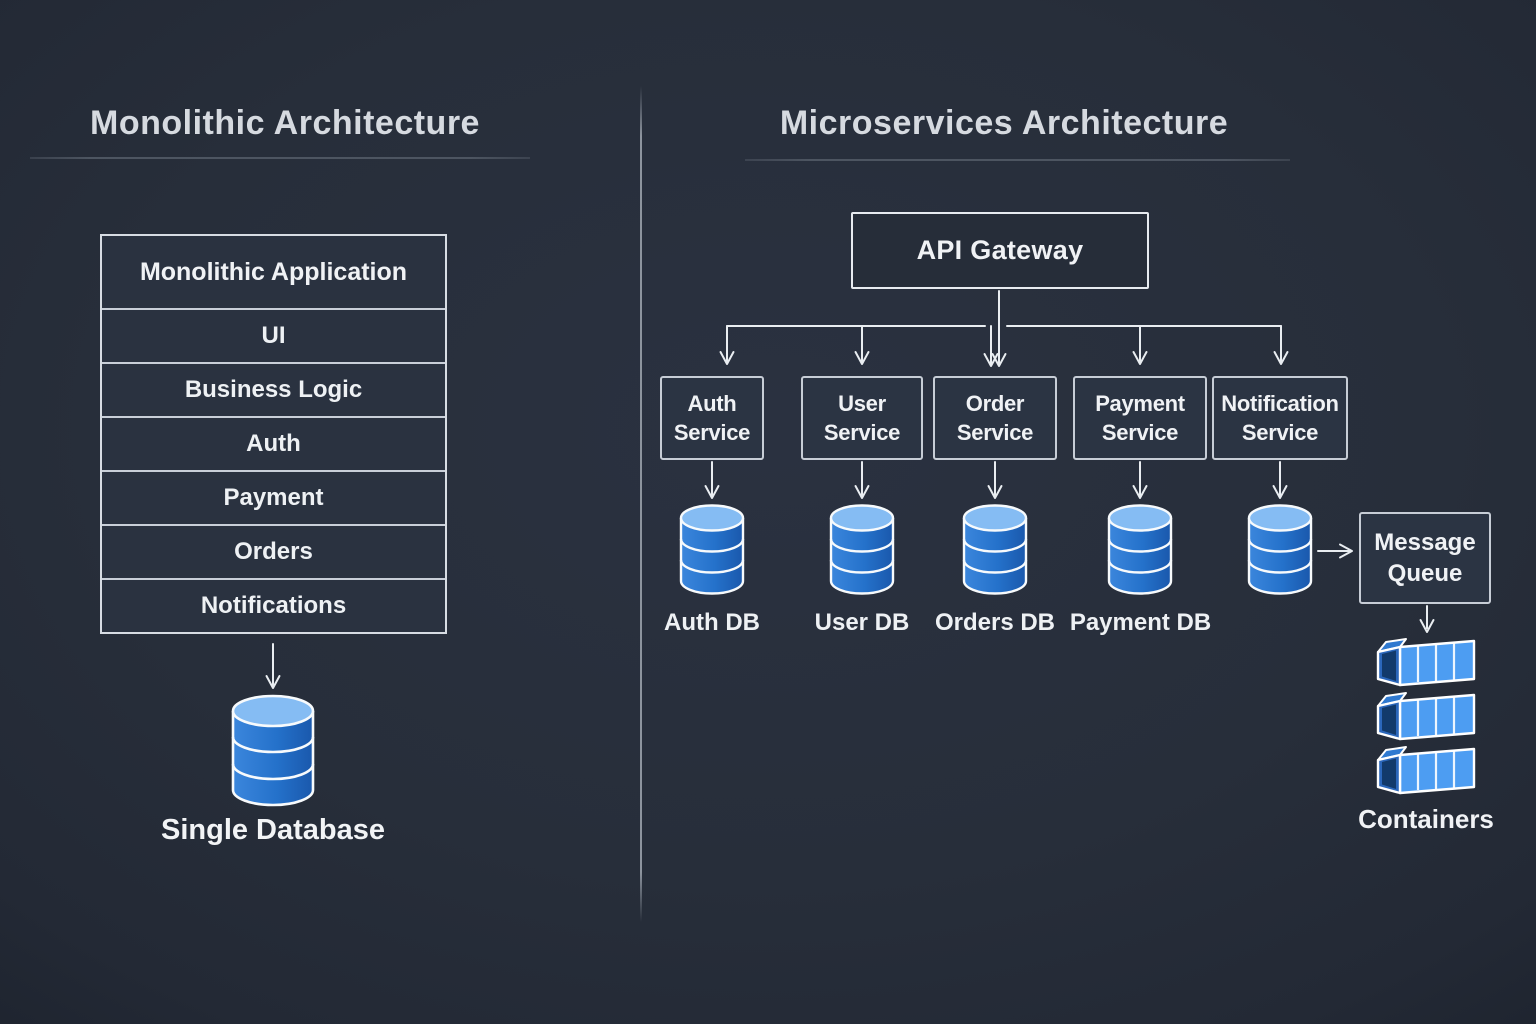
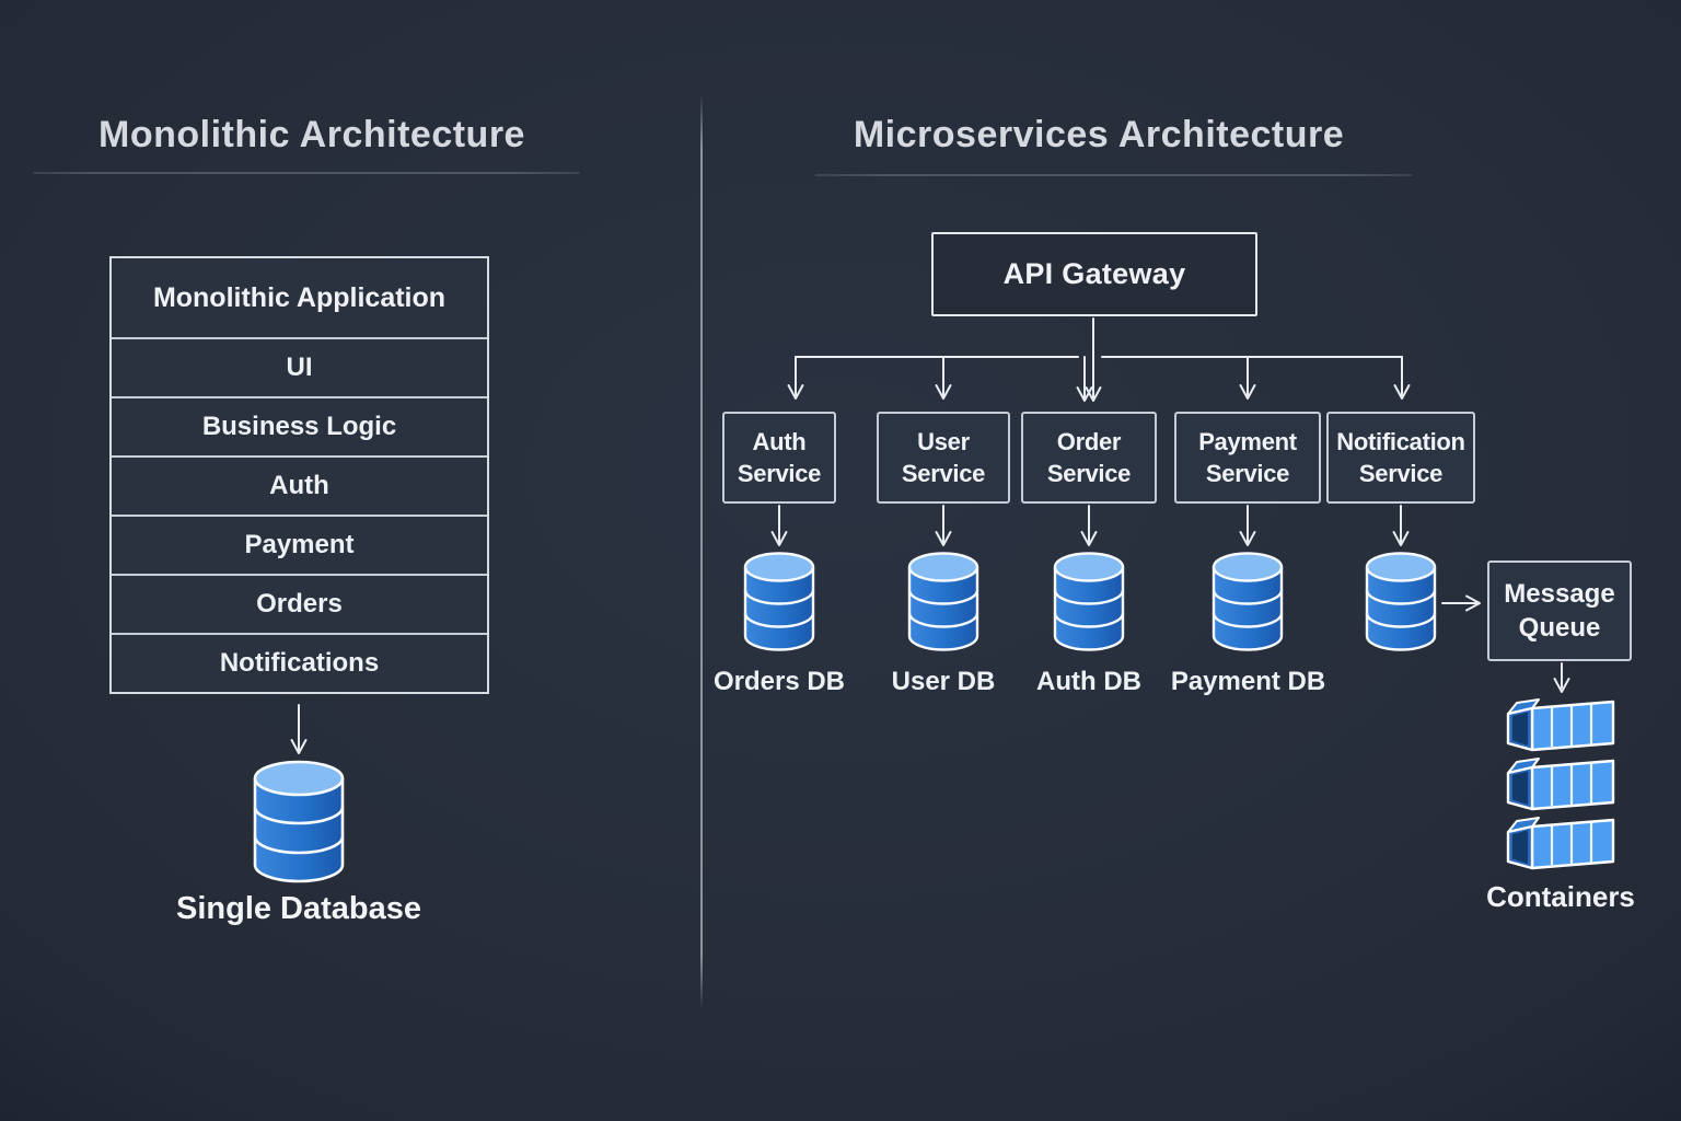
  Monolithic Architecture
  Monolithic Application
  UI
  Business Logic
  Auth
  Payment
  Orders
  Notifications
  Single Database
  Microservices Architecture
  API Gateway
  Auth Service
  User Service
  Order Service
  Payment Service
  Notification Service
- Auth DB
+ Orders DB
  User DB
- Orders DB
+ Auth DB
  Payment DB
  Message Queue
  Containers
